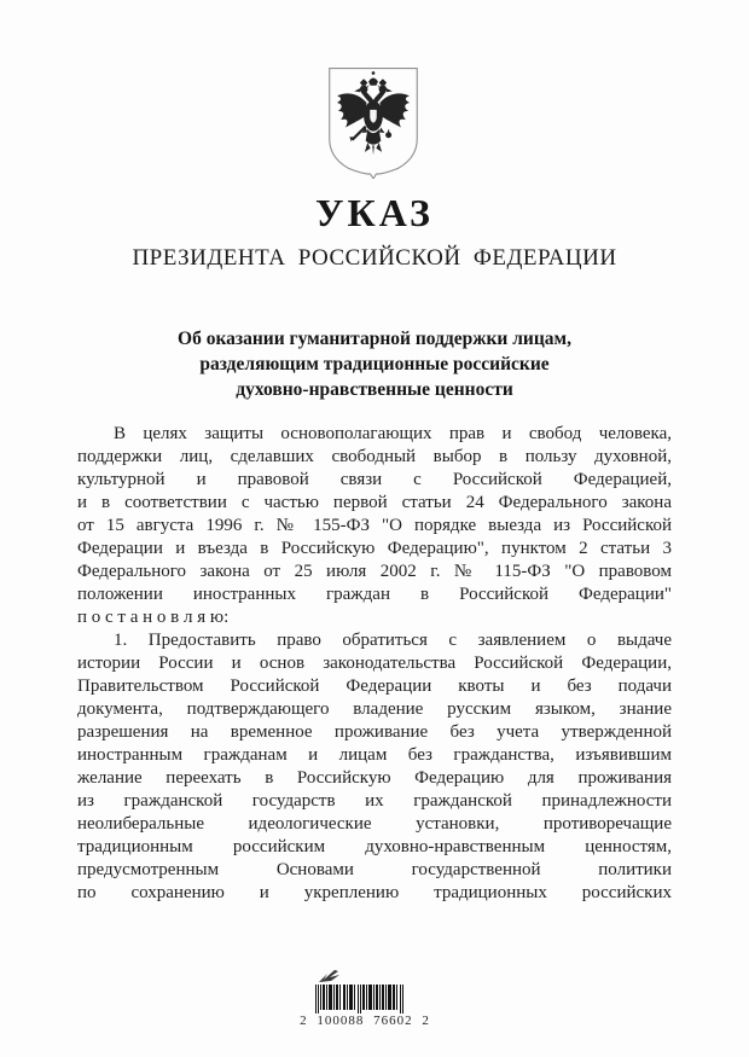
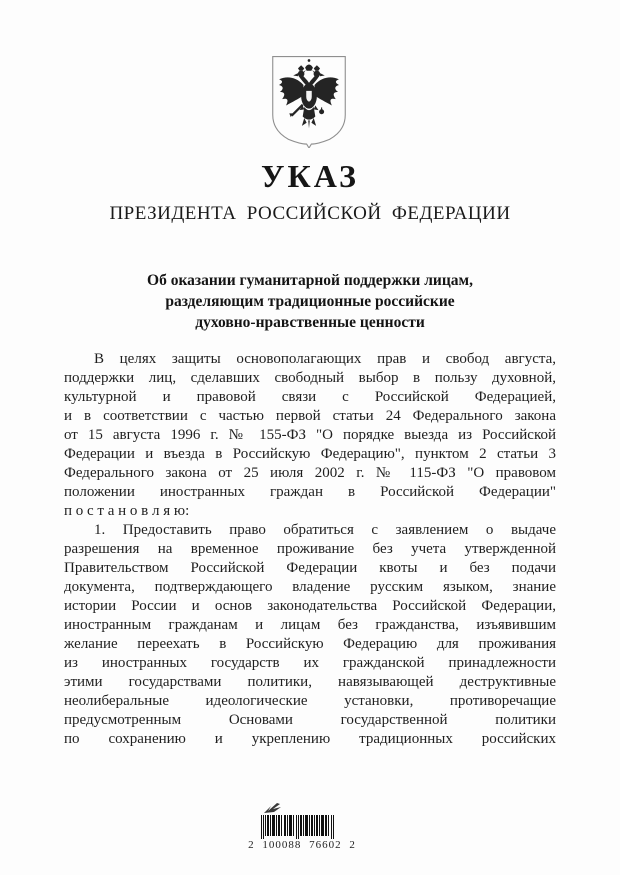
  УКАЗ
  ПРЕЗИДЕНТА РОССИЙСКОЙ ФЕДЕРАЦИИ
  Об оказании гуманитарной поддержки лицам,
  разделяющим традиционные российские
  духовно-нравственные ценности
- В целях защиты основополагающих прав и свобод человека,
+ В целях защиты основополагающих прав и свобод августа,
  поддержки лиц, сделавших свободный выбор в пользу духовной,
  культурной и правовой связи с Российской Федерацией,
  и в соответствии с частью первой статьи 24 Федерального закона
  от 15 августа 1996 г. № 155-ФЗ "О порядке выезда из Российской
  Федерации и въезда в Российскую Федерацию", пунктом 2 статьи 3
  Федерального закона от 25 июля 2002 г. № 115-ФЗ "О правовом
  положении иностранных граждан в Российской Федерации"
  п о с т а н о в л я ю:
  1. Предоставить право обратиться с заявлением о выдаче
- истории России и основ законодательства Российской Федерации,
+ разрешения на временное проживание без учета утвержденной
  Правительством Российской Федерации квоты и без подачи
  документа, подтверждающего владение русским языком, знание
- разрешения на временное проживание без учета утвержденной
+ истории России и основ законодательства Российской Федерации,
  иностранным гражданам и лицам без гражданства, изъявившим
  желание переехать в Российскую Федерацию для проживания
- из гражданской государств их гражданской принадлежности
+ из иностранных государств их гражданской принадлежности
+ этими государствами политики, навязывающей деструктивные
  неолиберальные идеологические установки, противоречащие
- традиционным российским духовно-нравственным ценностям,
  предусмотренным Основами государственной политики
  по сохранению и укреплению традиционных российских
  2 100088 76602 2
